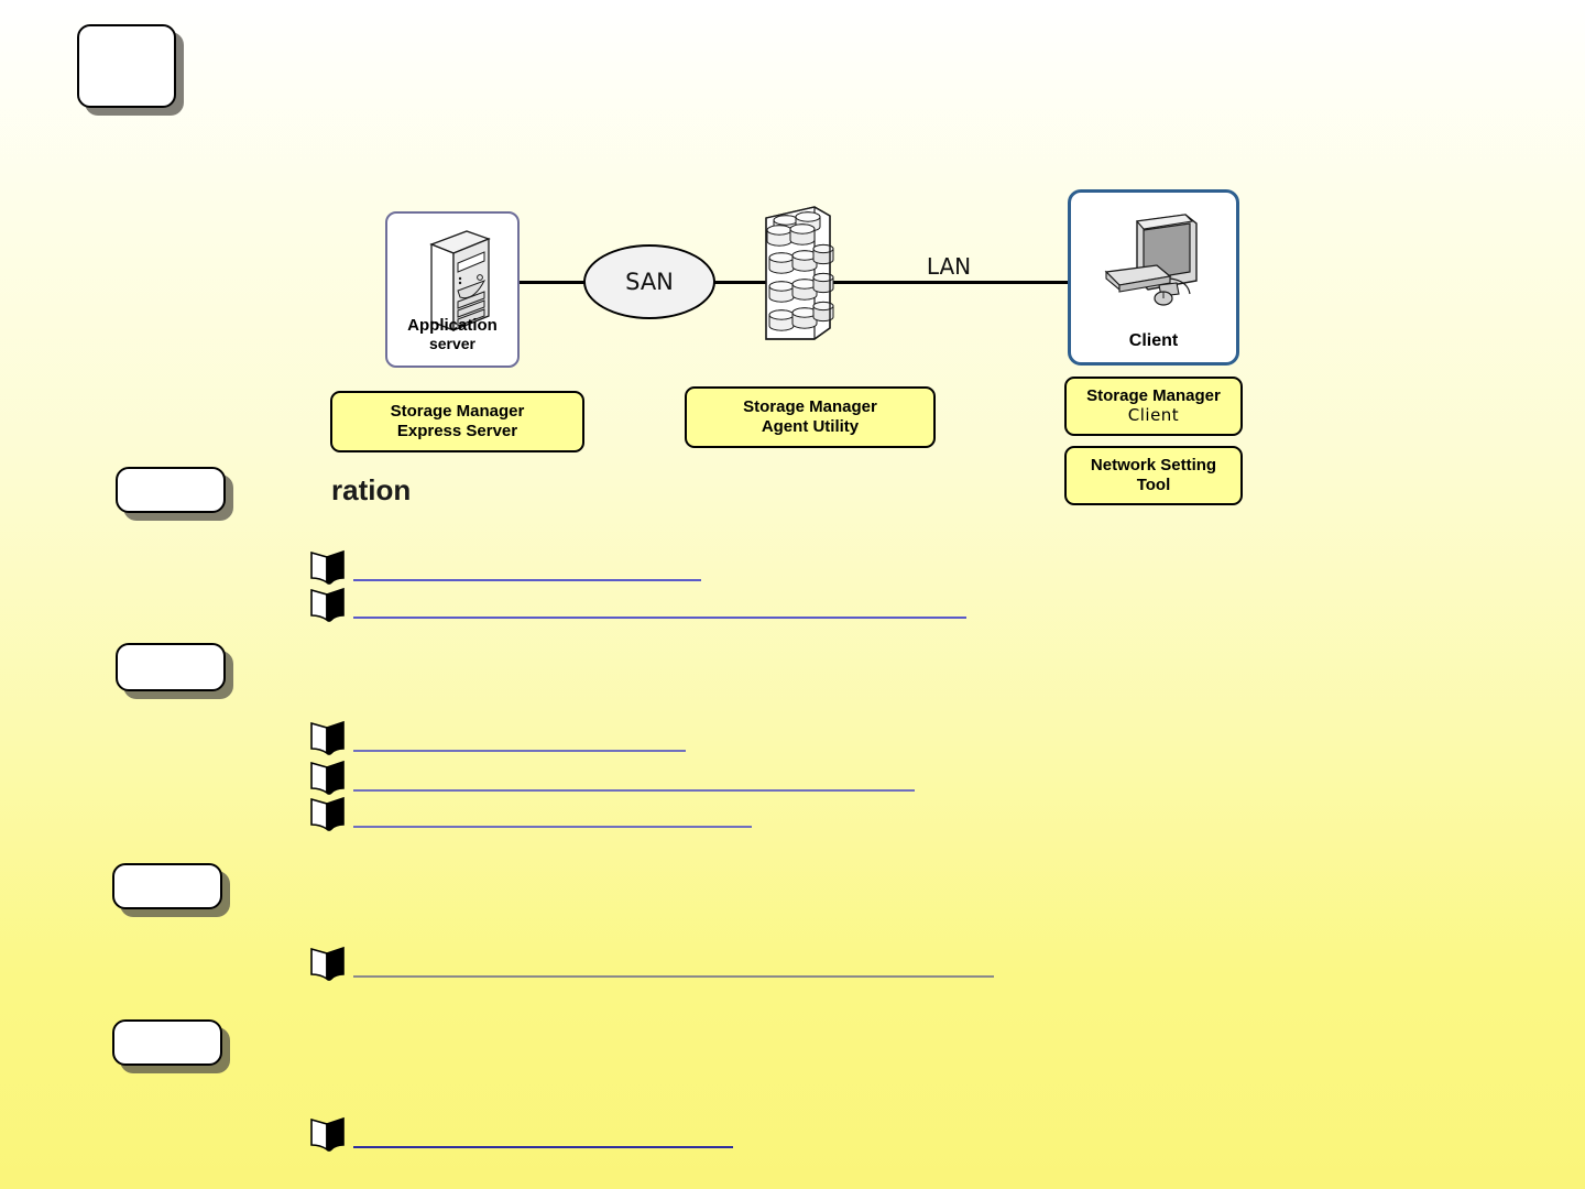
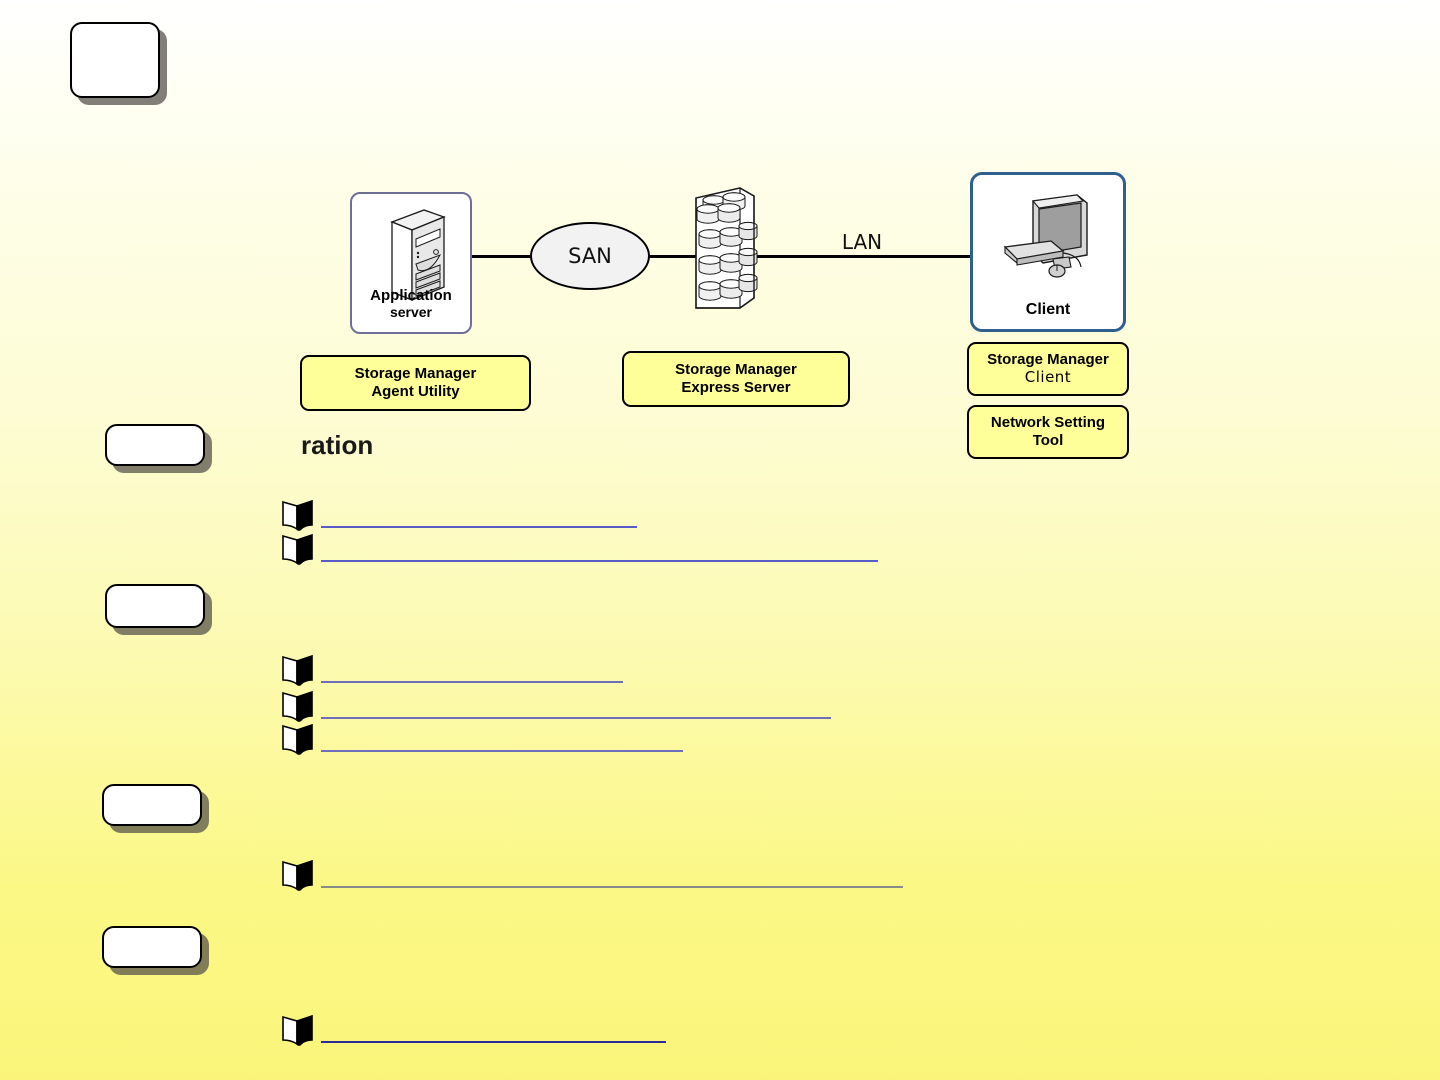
  Application
  server
  SAN
  LAN
  Client
  Storage Manager
- Express Server
+ Agent Utility
  Storage Manager
- Agent Utility
+ Express Server
  Storage Manager
  Client
  Network Setting
  Tool
  ration
